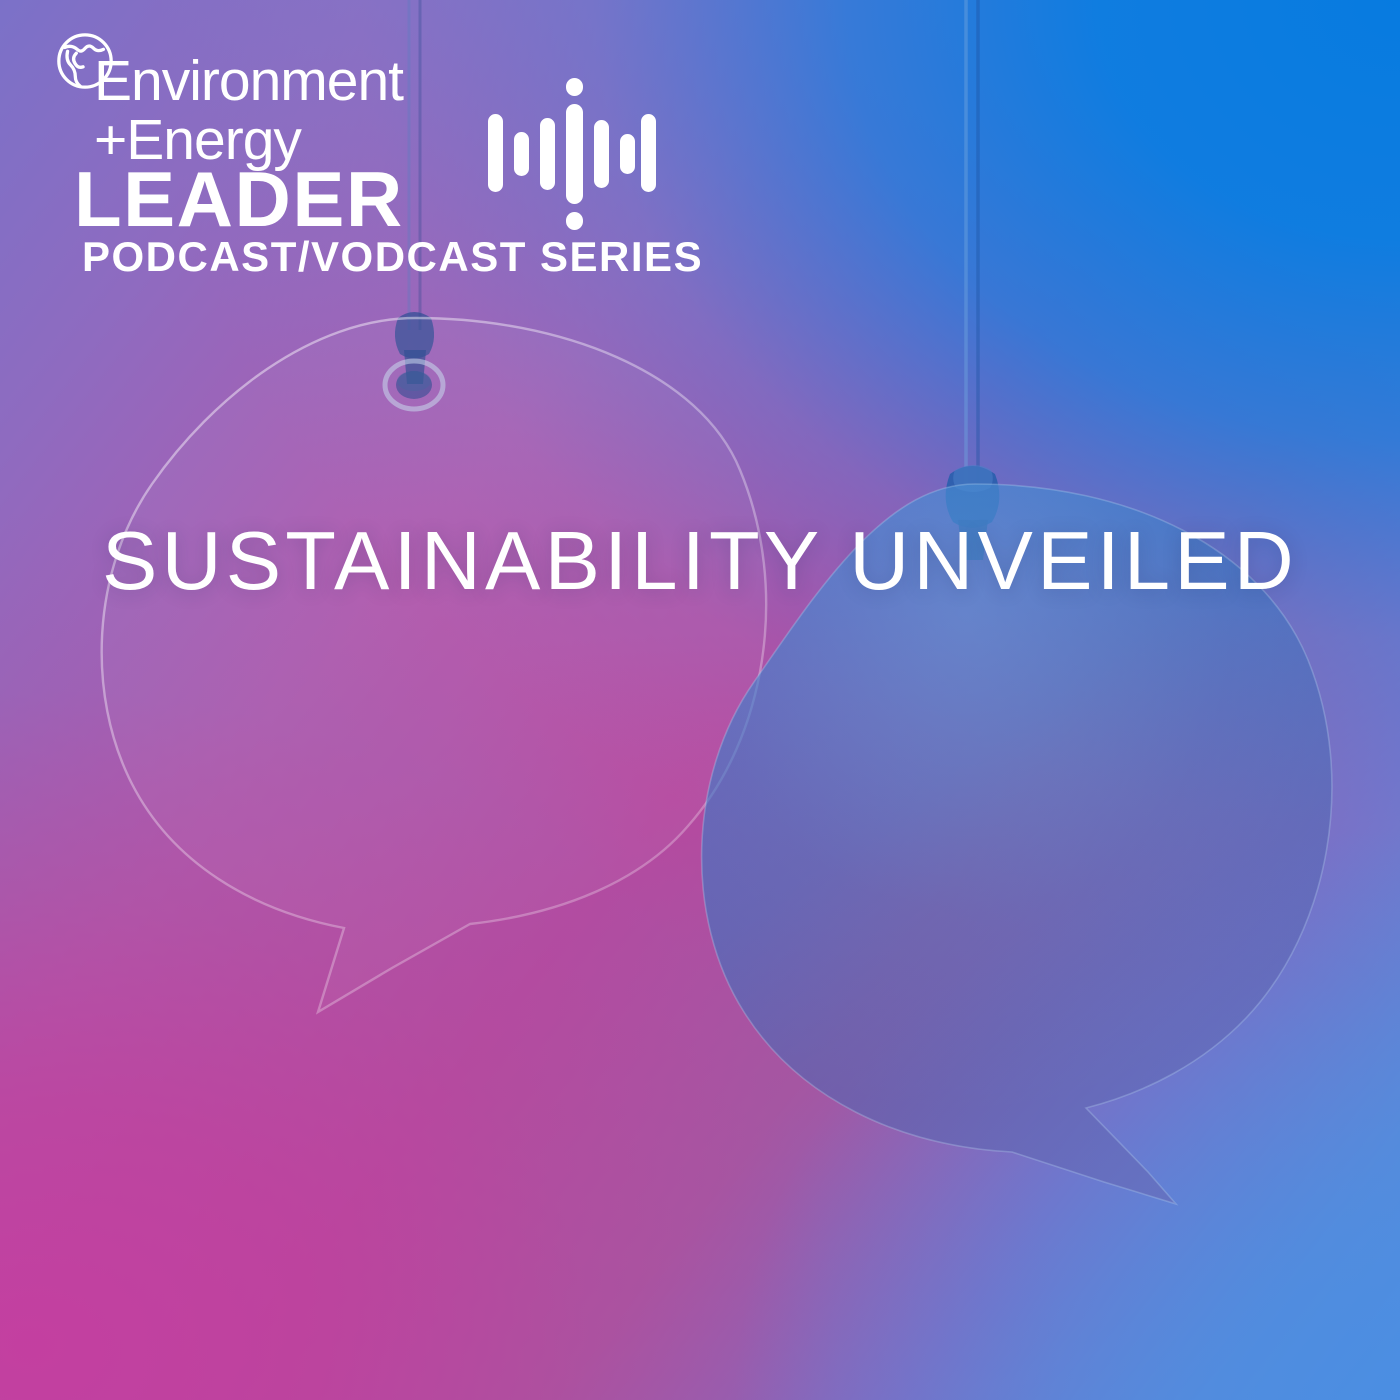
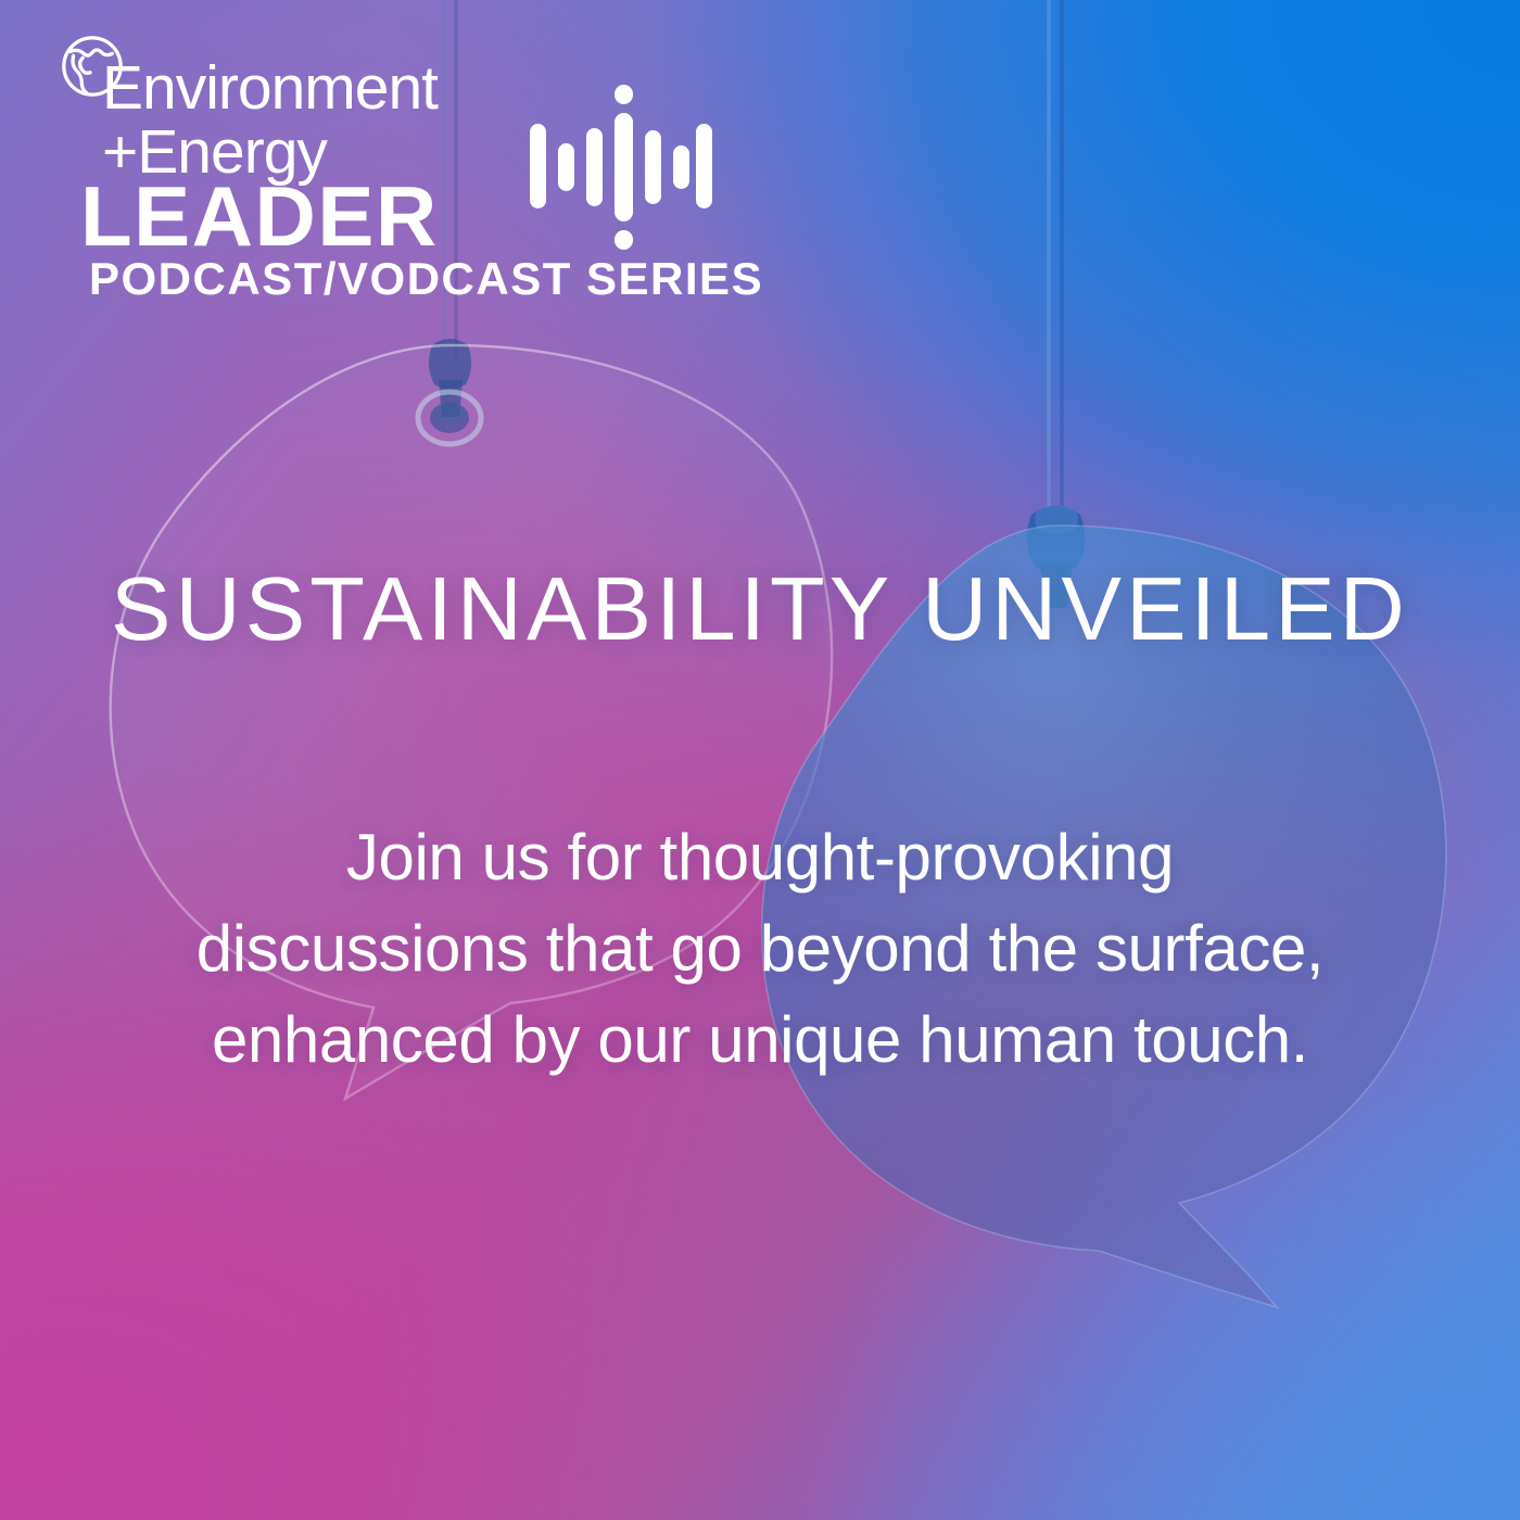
  Environment
  +Energy
  LEADER
  PODCAST/VODCAST SERIES
  SUSTAINABILITY UNVEILED
+ Join us for thought-provoking
+ discussions that go beyond the surface,
+ enhanced by our unique human touch.
